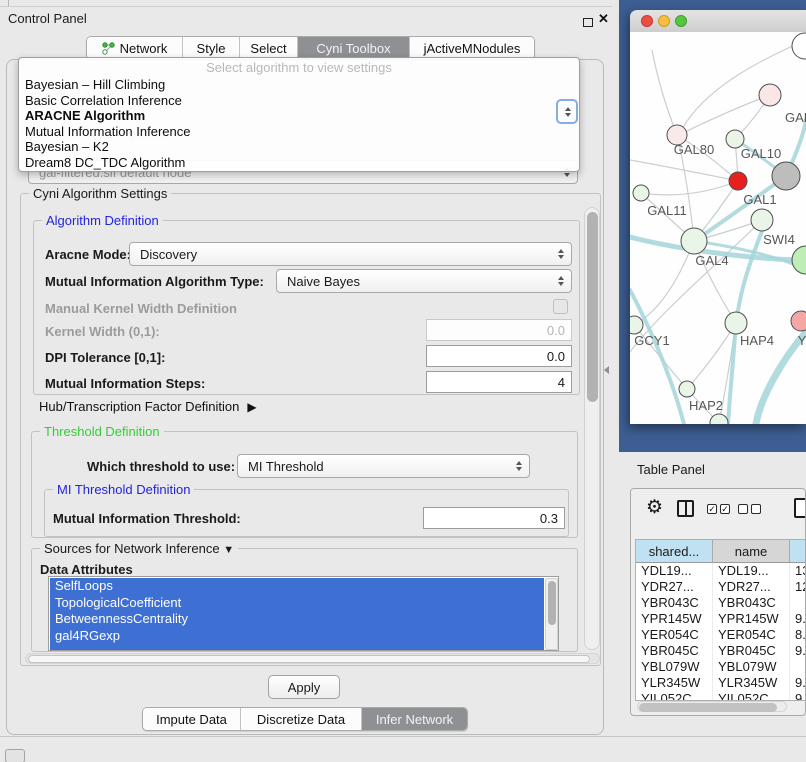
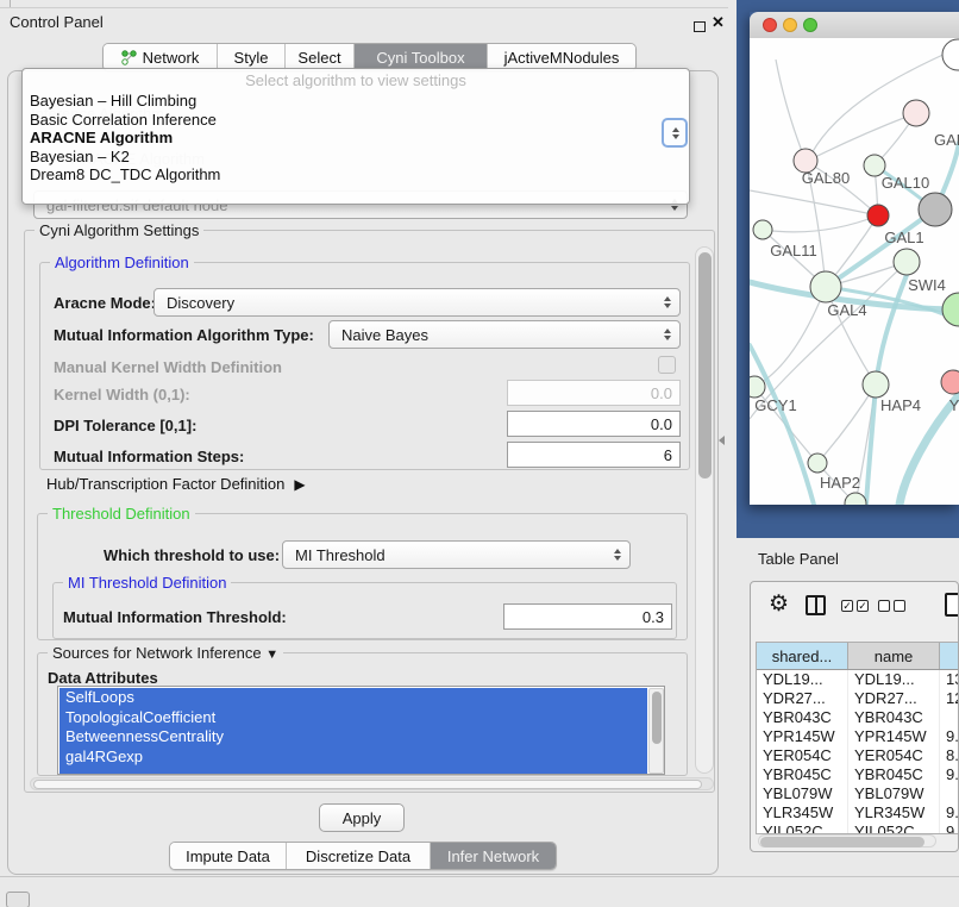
  Control Panel
  ✕
  Network
  Style
  Select
  Cyni Toolbox
  jActiveMNodules
  gal-filtered.sif default node
  Select algorithm to view settings
  Bayesian – Hill Climbing
  Basic Correlation Inference
  ARACNE Algorithm
- Mutual Information Inference
  Bayesian – K2
  Dream8 DC_TDC Algorithm
  Cyni Algorithm Settings
  Algorithm Definition
  Aracne Mode
  Discovery
  Mutual Information Algorithm Type:
  Naive Bayes
  Manual Kernel Width Definition
  Kernel Width (0,1):
  0.0
  DPI Tolerance [0,1]:
  0.0
  Mutual Information Steps:
- 4
+ 6
  Hub/Transcription Factor Definition ▶
  Threshold Definition
  Which threshold to use:
  MI Threshold
  MI Threshold Definition
  Mutual Information Threshold:
  0.3
  Sources for Network Inference ▼
  Data Attributes
  SelfLoops
  TopologicalCoefficient
  BetweennessCentrality
  gal4RGexp
  Apply
  Impute Data
  Discretize Data
  Infer Network
  GAL80
  GAL10
  GAL1
  GAL11
  GAL4
  SWI4
  GCY1
  HAP4
  Y
  HAP2
  Table Panel
  ⚙
  ✓
  ✓
  shared...
  name
  YDL19...
  YDL19...
  YDR27...
  YDR27...
  YBR043C
  YBR043C
  YPR145W
  YPR145W
  9.
  YER054C
  YER054C
  8.
  YBR045C
  YBR045C
  9.
  YBL079W
  YBL079W
  YLR345W
  YLR345W
  9.
  YIL052C
  YIL052C
  9.
